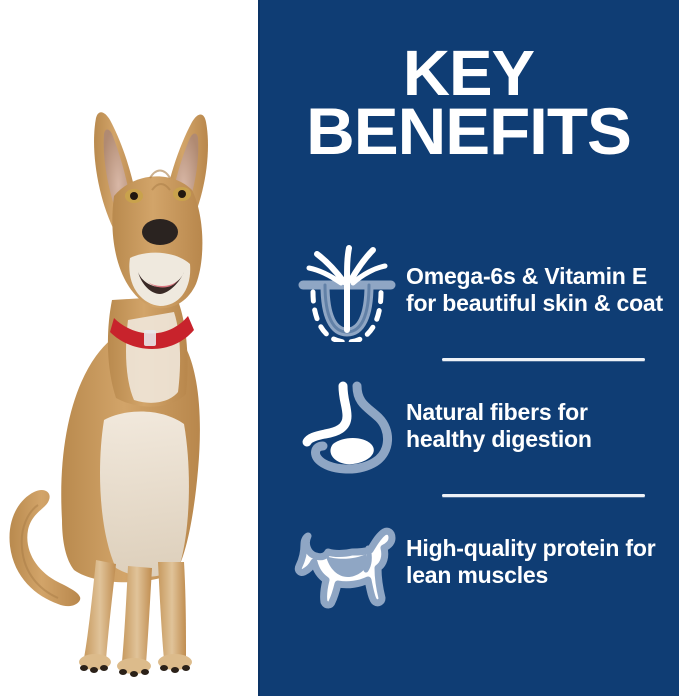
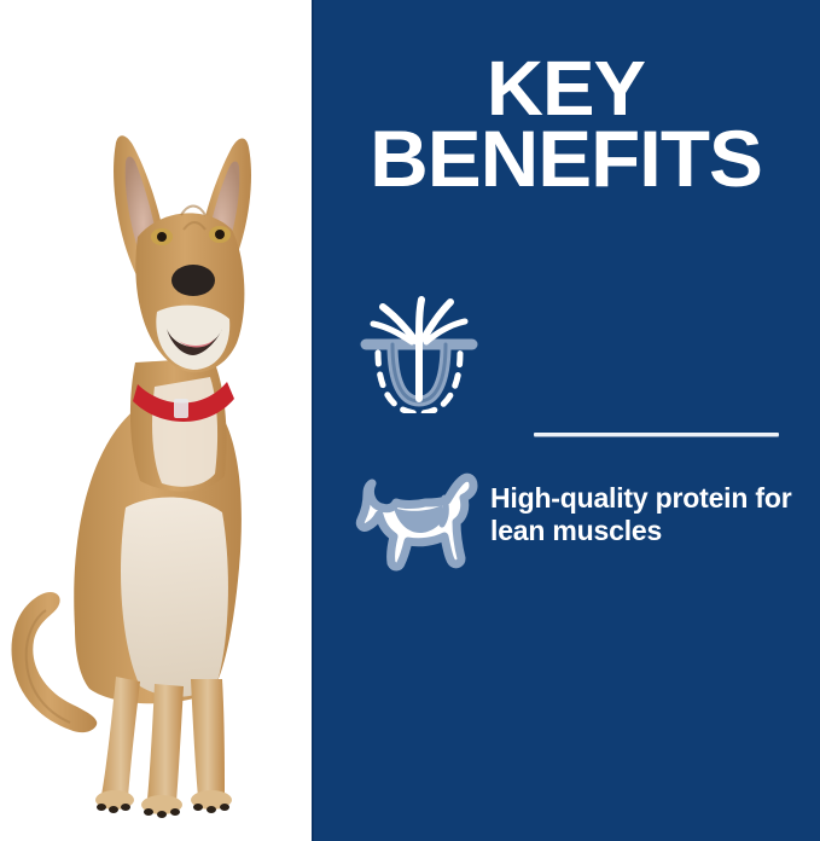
  KEY
  BENEFITS
- Omega-6s & Vitamin E for beautiful skin & coat
- Natural fibers for healthy digestion
  High-quality protein for lean muscles
